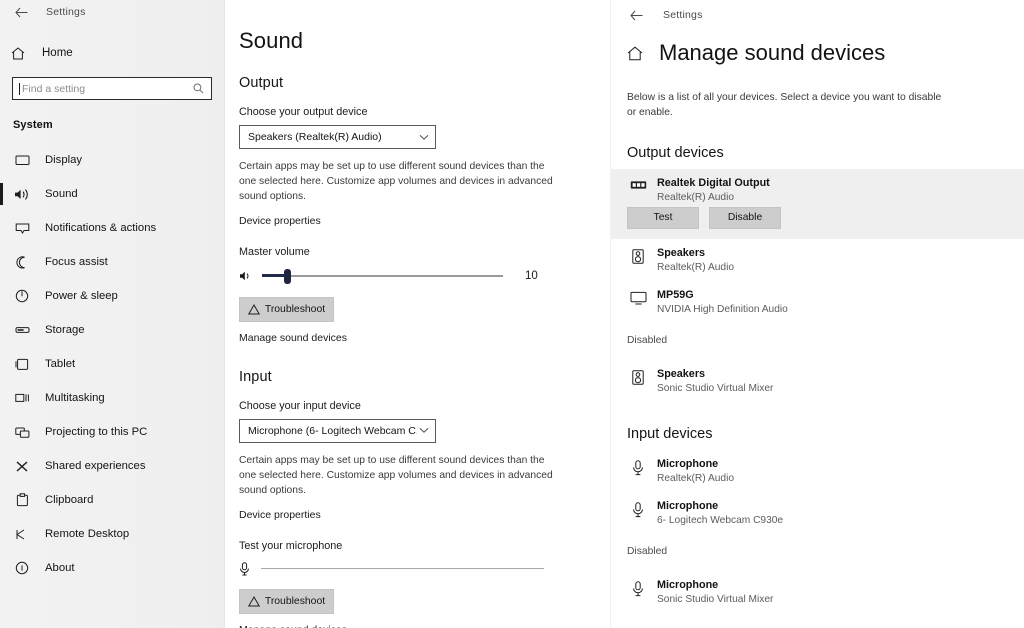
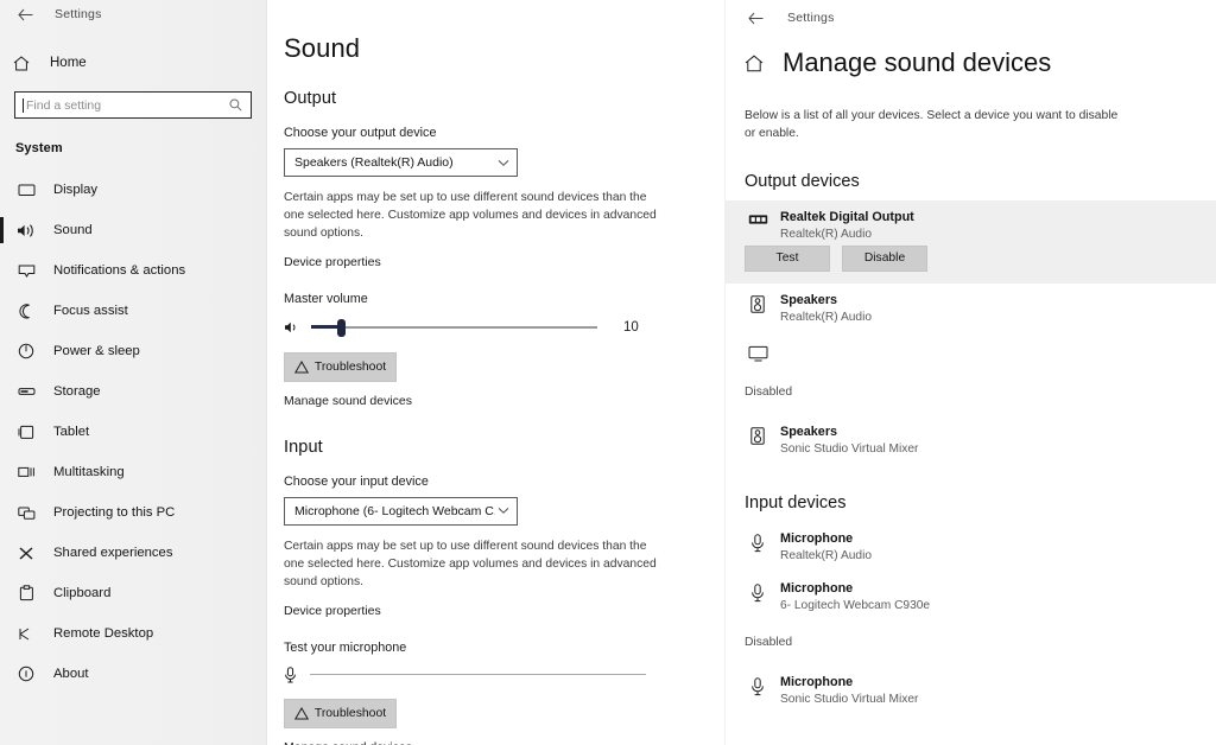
  Settings
  Home
  Find a setting
  System
  Display
  Sound
  Notifications & actions
  Focus assist
  Power & sleep
  Storage
  Tablet
  Multitasking
  Projecting to this PC
  Shared experiences
  Clipboard
  Remote Desktop
  About
  Sound
  Output
  Choose your output device
  Speakers (Realtek(R) Audio)
  Certain apps may be set up to use different sound devices than the one selected here. Customize app volumes and devices in advanced sound options.
  Device properties
  Master volume
  10
  Troubleshoot
  Manage sound devices
  Input
  Choose your input device
  Microphone (6- Logitech Webcam C
  Certain apps may be set up to use different sound devices than the one selected here. Customize app volumes and devices in advanced sound options.
  Device properties
  Test your microphone
  Troubleshoot
  Settings
  Manage sound devices
  Below is a list of all your devices. Select a device you want to disable or enable.
  Output devices
  Realtek Digital Output
  Realtek(R) Audio
  Test
  Disable
  Speakers
  Realtek(R) Audio
- MP59G
- NVIDIA High Definition Audio
  Disabled
  Speakers
  Sonic Studio Virtual Mixer
  Input devices
  Microphone
  Realtek(R) Audio
  Microphone
  6- Logitech Webcam C930e
  Disabled
  Microphone
  Sonic Studio Virtual Mixer
